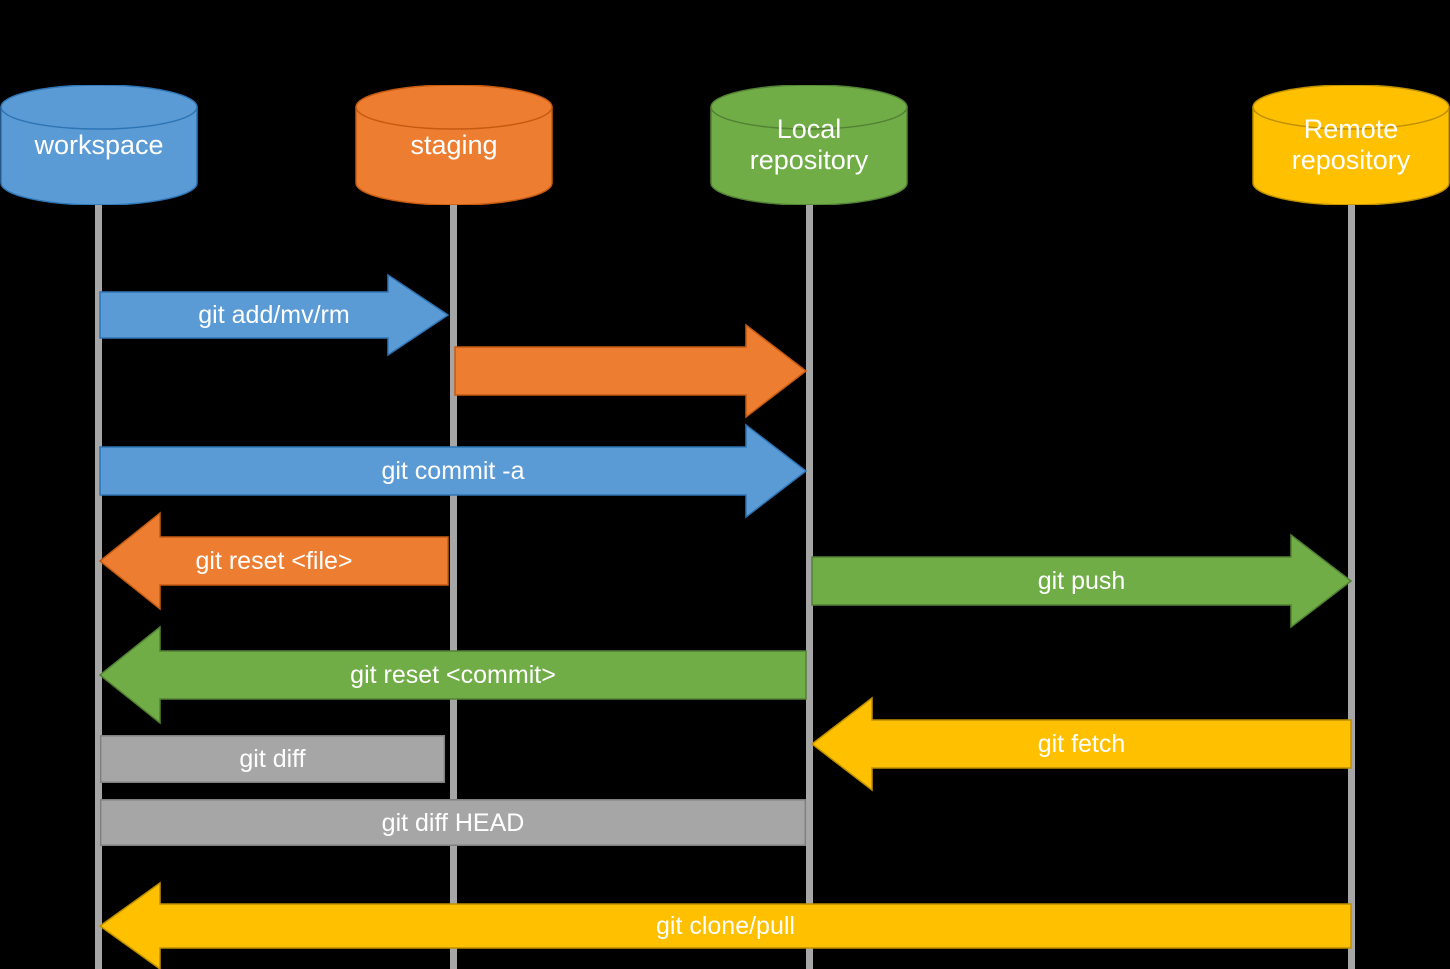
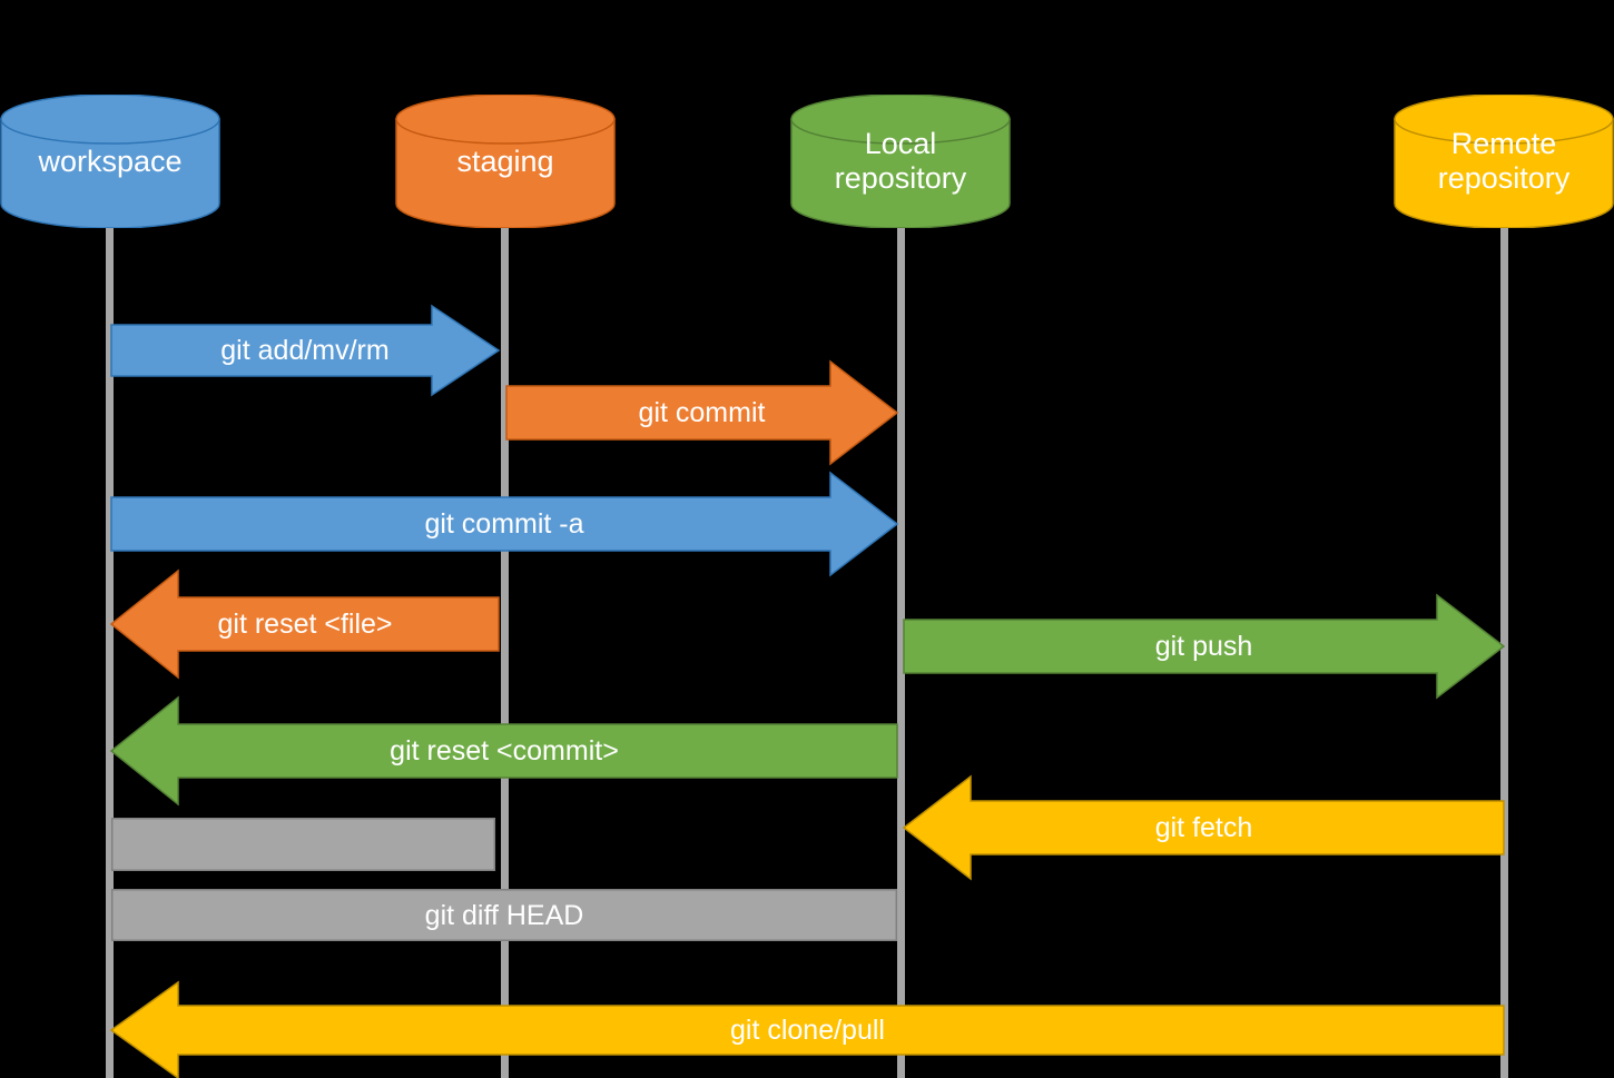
  workspace
  staging
  Local
  repository
  Remote
  repository
  git add/mv/rm
+ git commit
  git commit -a
  git reset <file>
  git push
  git reset <commit>
  git fetch
- git diff
  git diff HEAD
  git clone/pull
